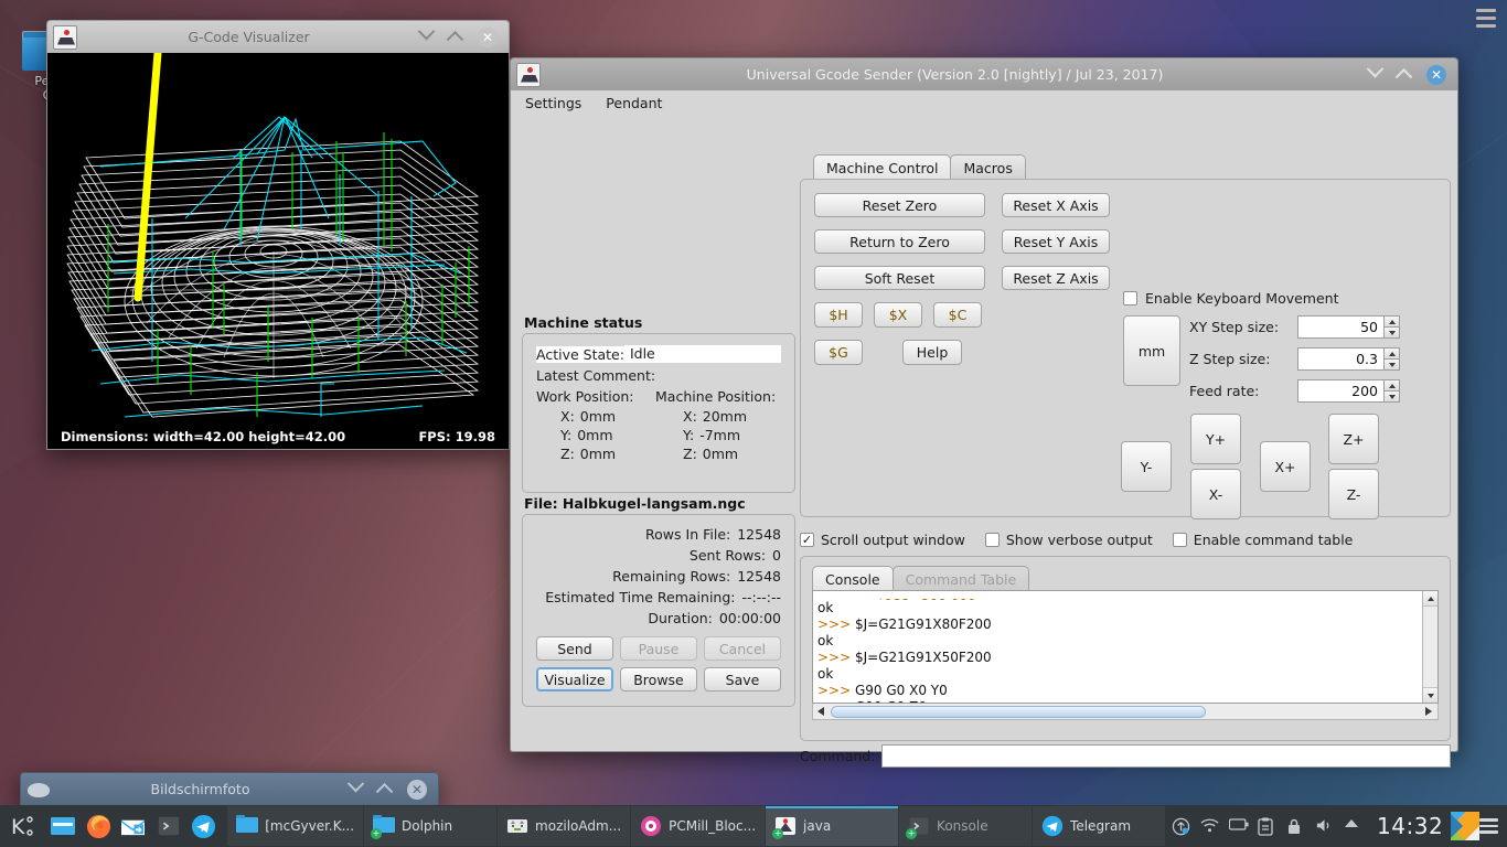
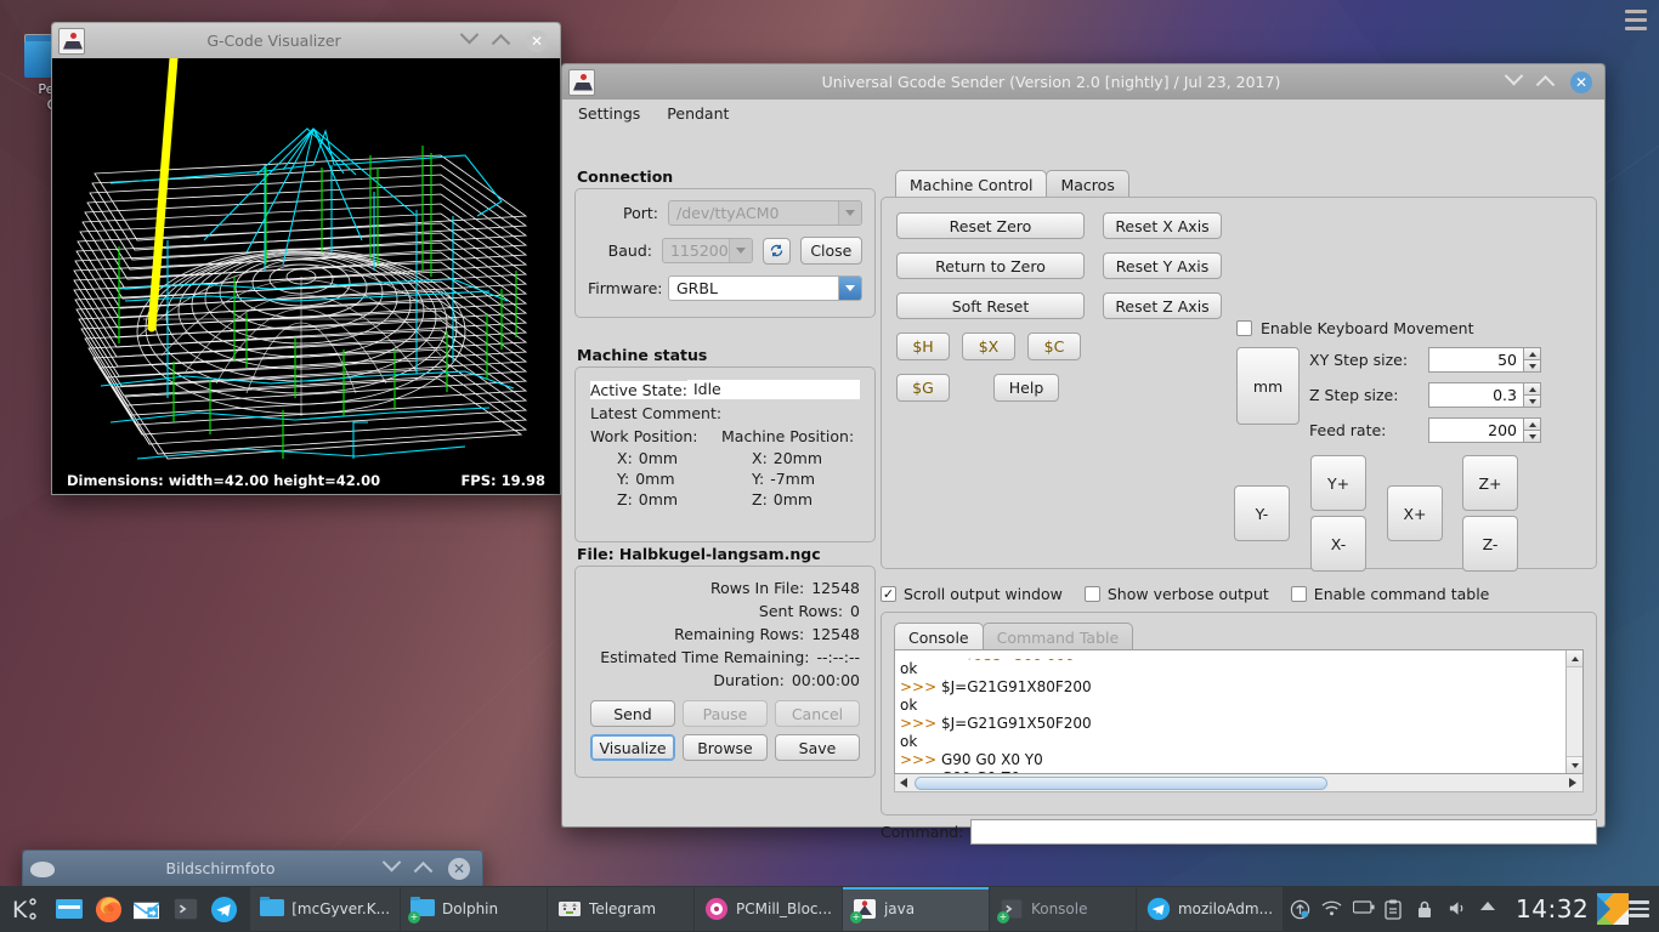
  G-Code Visualizer
  ✕
  Dimensions: width=42.00 height=42.00
  FPS: 19.98
  Universal Gcode Sender (Version 2.0 [nightly] / Jul 23, 2017)
  ✕
  Settings
  Pendant
+ Connection
+ Port:
+ /dev/ttyACM0
+ Baud:
+ 115200
+ Close
+ Firmware:
+ GRBL
  Machine status
  Active State:
  Idle
  Latest Comment:
  Work Position:
  Machine Position:
  X:
  0mm
  X:
  20mm
  Y:
  0mm
  Y:
  -7mm
  Z:
  0mm
  Z:
  0mm
  File: Halbkugel-langsam.ngc
  Rows In File:
  12548
  Sent Rows:
  0
  Remaining Rows:
  12548
  Estimated Time Remaining:
  --:--:--
  Duration:
  00:00:00
  Send
  Pause
  Cancel
  Visualize
  Browse
  Save
  Machine Control
  Macros
  Reset Zero
  Return to Zero
  Soft Reset
  $H
  $X
  $C
  $G
  Help
  Reset X Axis
  Reset Y Axis
  Reset Z Axis
  Enable Keyboard Movement
  mm
  XY Step size:
  50
  Z Step size:
  0.3
  Feed rate:
  200
  Y-
  Y+
  X-
  X+
  Z+
  Z-
  Scroll output window
  Show verbose output
  Enable command table
  Console
  Command Table
  ok
  >>> $J=G21G91X80F200
  ok
  >>> $J=G21G91X50F200
  ok
  >>> G90 G0 X0 Y0
  Command:
  Bildschirmfoto
  ✕
  K
  [mcGyver.K...
  +
  Dolphin
- moziloAdm...
+ Telegram
  PCMill_Bloc...
  +
  java
  +
  Konsole
- Telegram
+ moziloAdm...
  14:32
